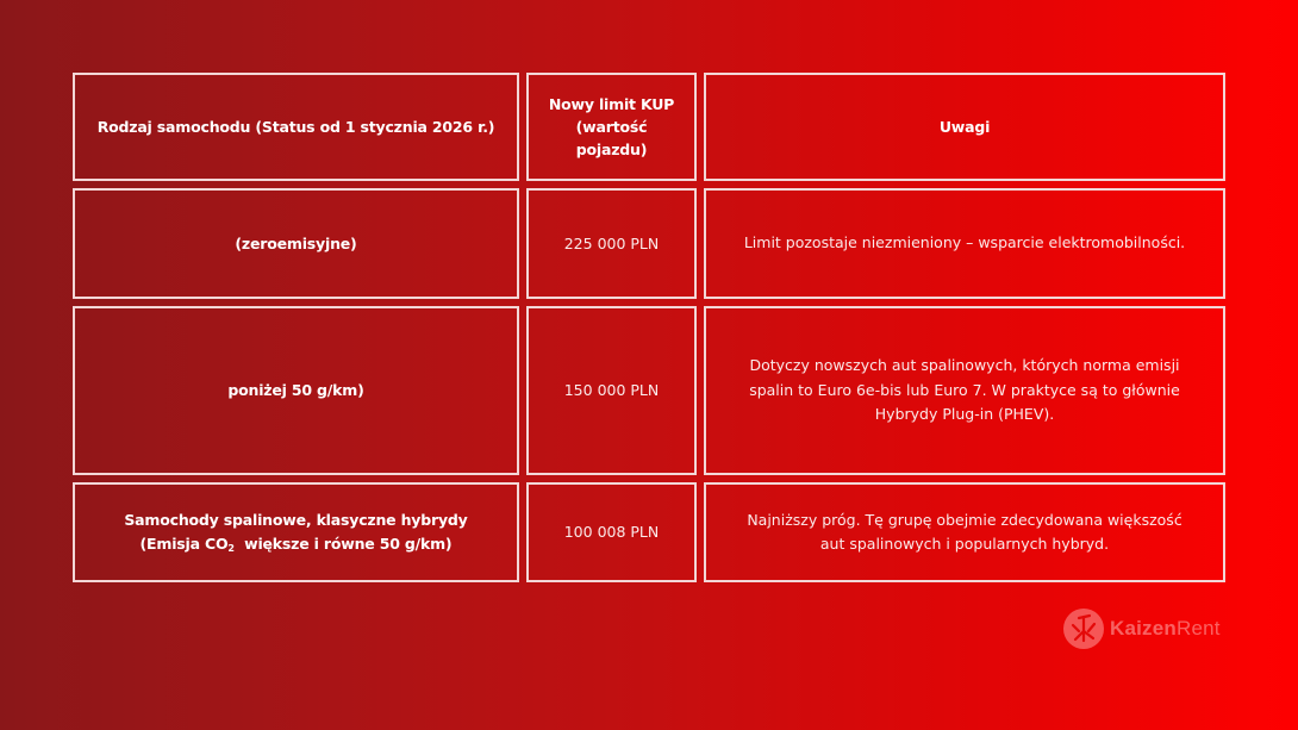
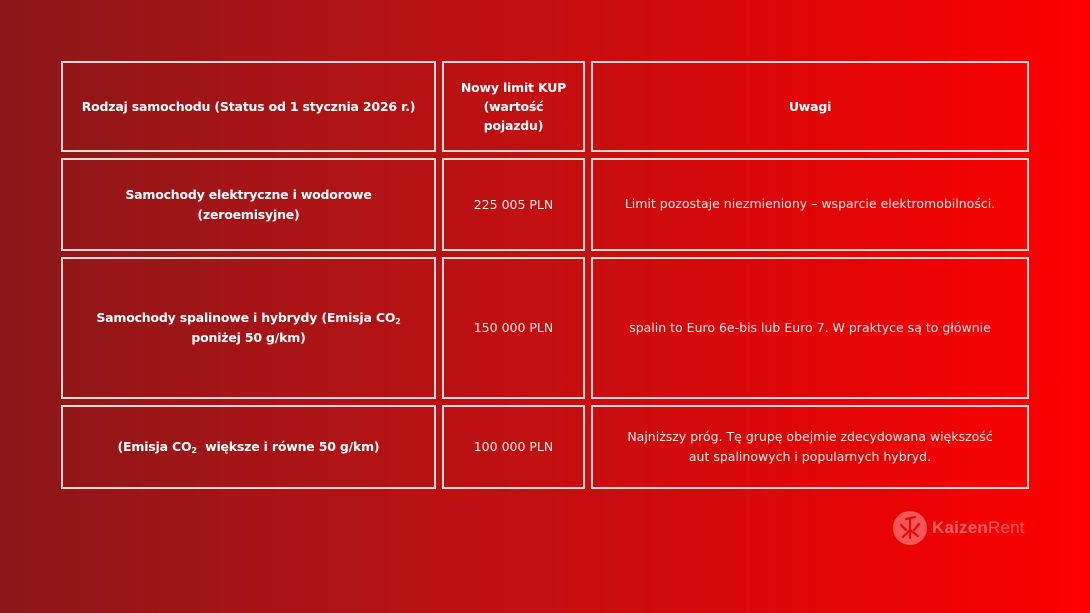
  Rodzaj samochodu (Status od 1 stycznia 2026 r.)
  Nowy limit KUP
  (wartość
  pojazdu)
  Uwagi
+ Samochody elektryczne i wodorowe
  (zeroemisyjne)
- 225 000 PLN
+ 225 005 PLN
  Limit pozostaje niezmieniony – wsparcie elektromobilności.
+ Samochody spalinowe i hybrydy (Emisja CO2
  poniżej 50 g/km)
  150 000 PLN
- Dotyczy nowszych aut spalinowych, których norma emisji
  spalin to Euro 6e-bis lub Euro 7. W praktyce są to głównie
- Hybrydy Plug-in (PHEV).
- Samochody spalinowe, klasyczne hybrydy
  (Emisja CO2 większe i równe 50 g/km)
- 100 008 PLN
+ 100 000 PLN
  Najniższy próg. Tę grupę obejmie zdecydowana większość
  aut spalinowych i popularnych hybryd.
  KaizenRent
